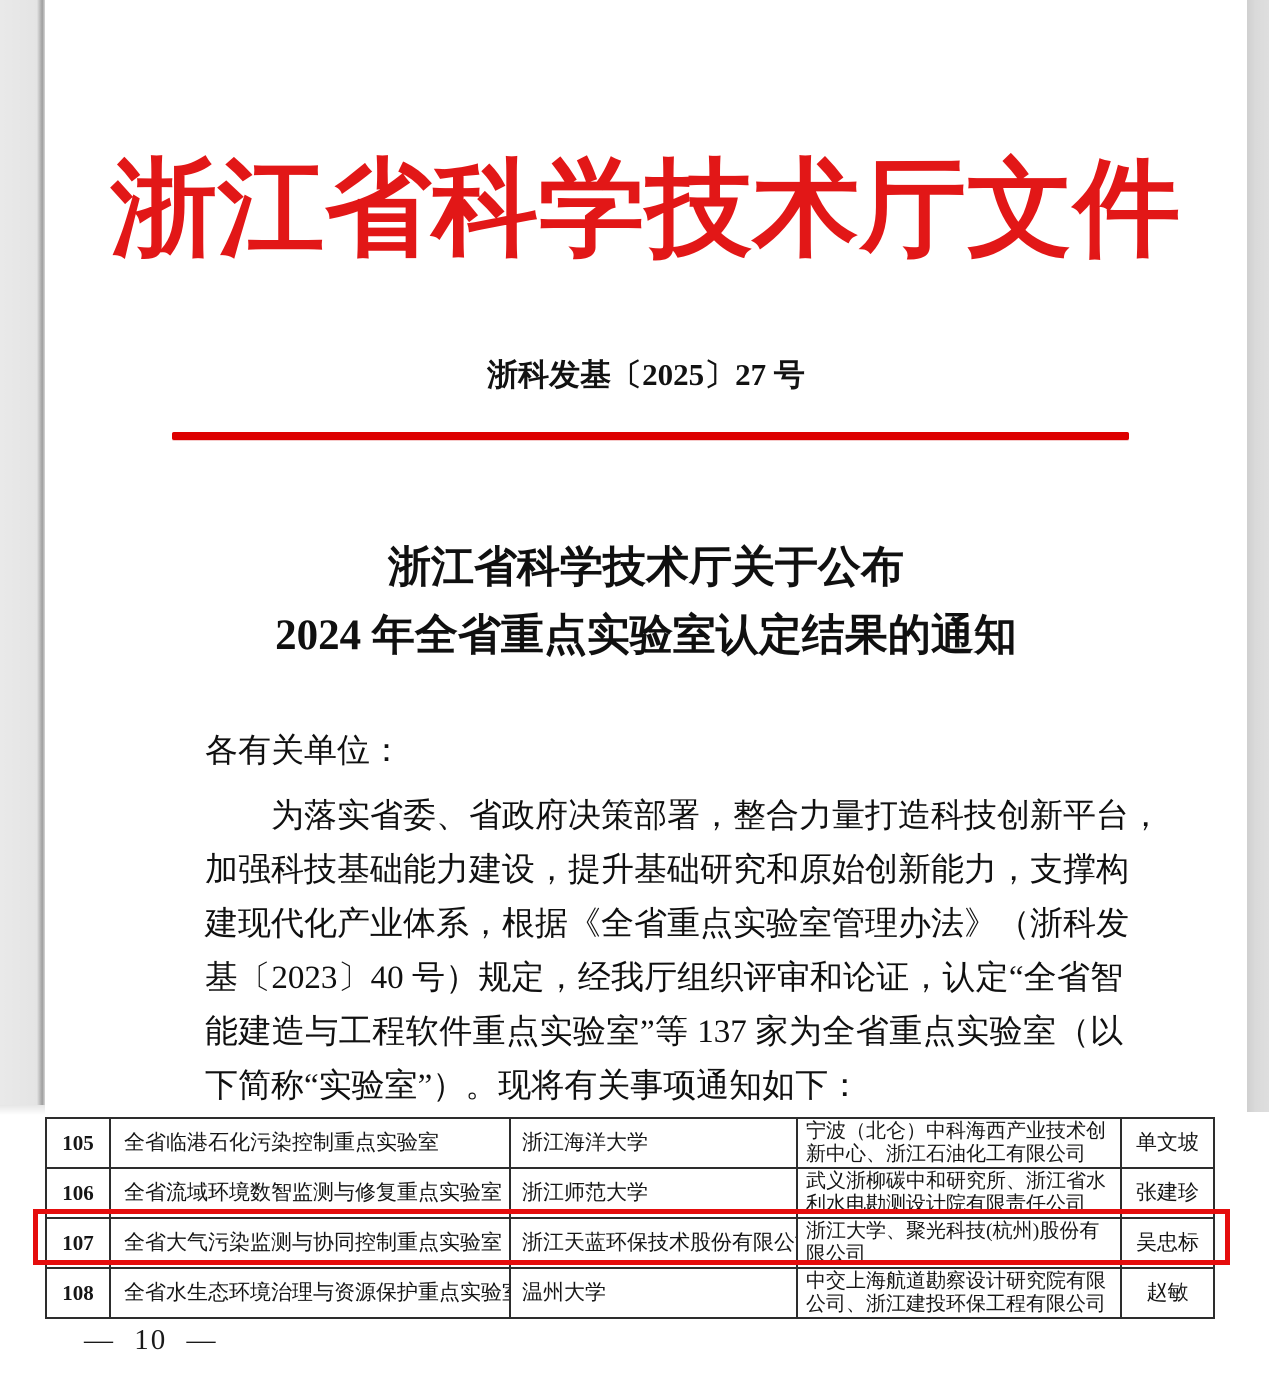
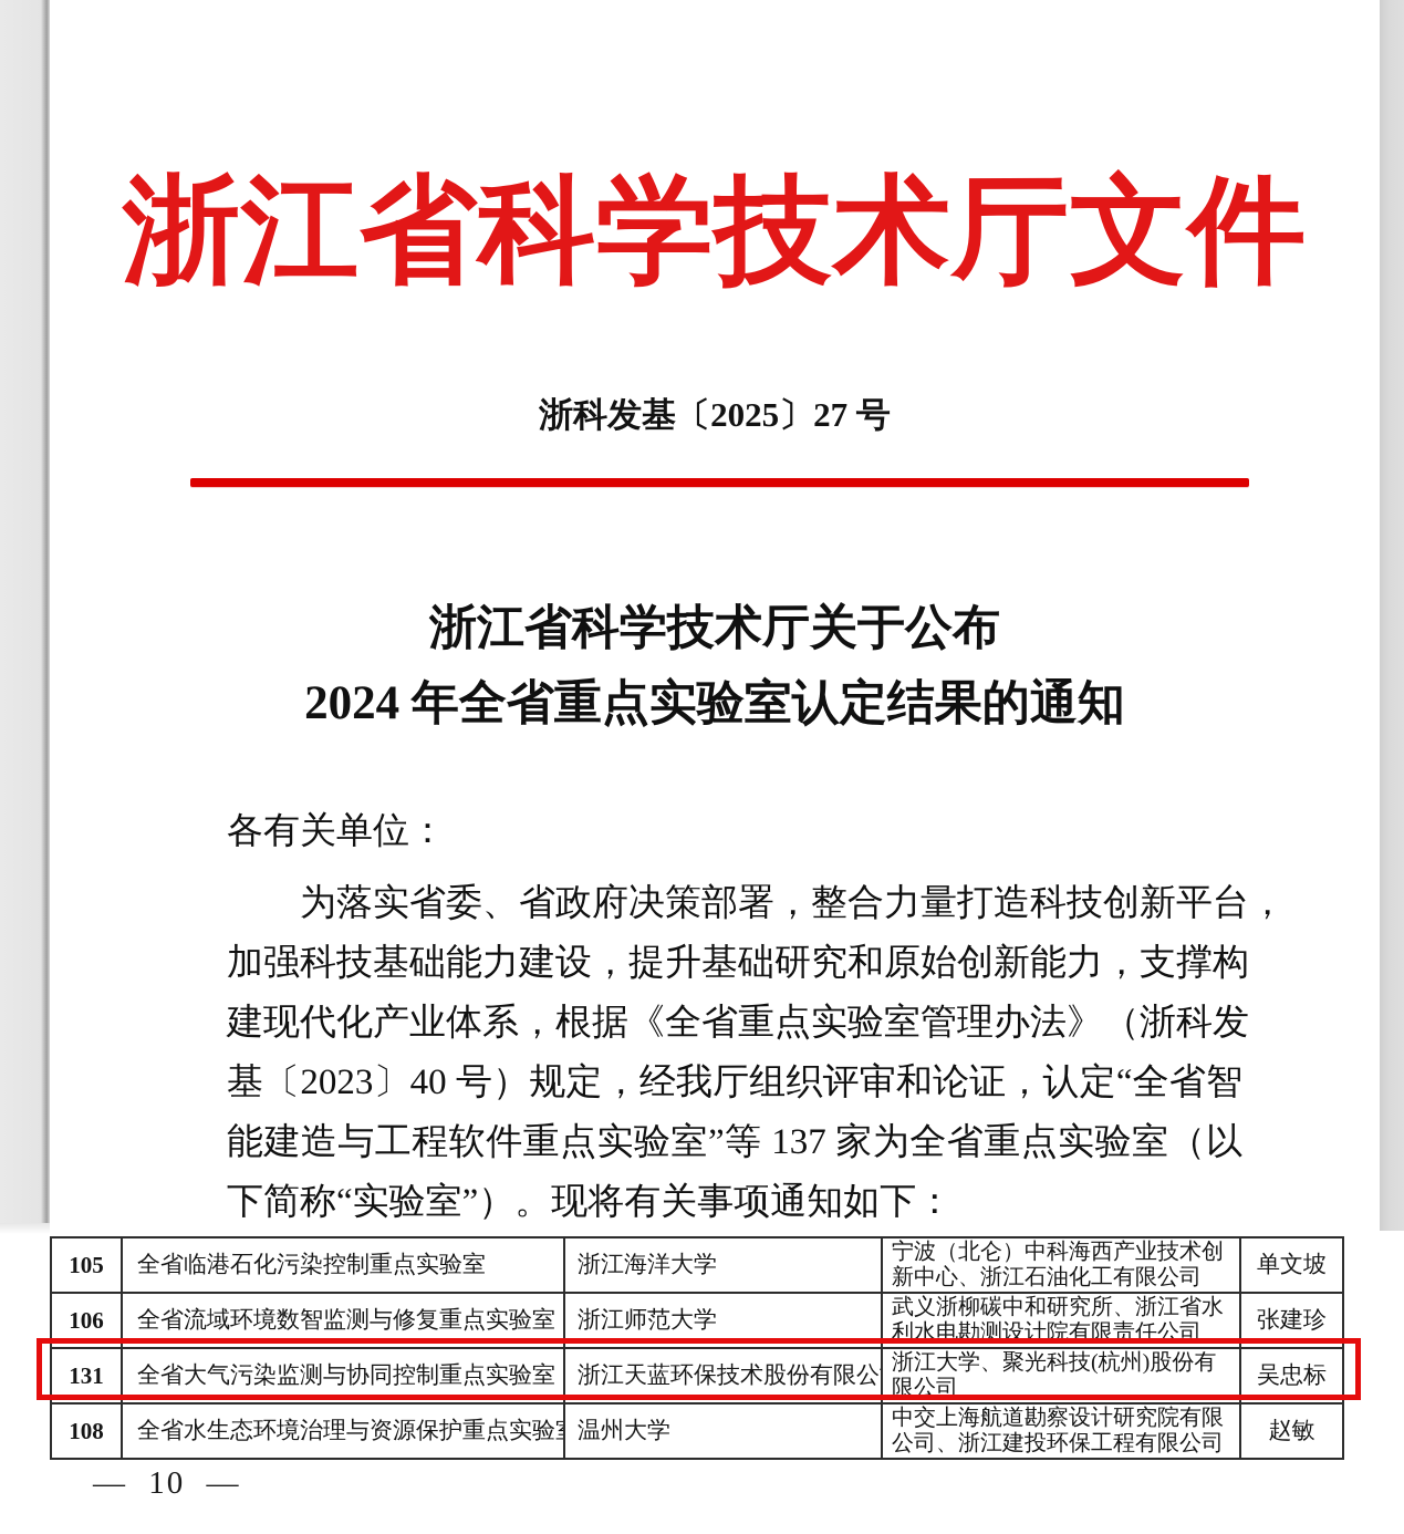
  浙江省科学技术厅文件
  浙科发基〔2025〕27 号
  浙江省科学技术厅关于公布
  2024 年全省重点实验室认定结果的通知
  各有关单位：
  为落实省委、省政府决策部署，整合力量打造科技创新平台，
  加强科技基础能力建设，提升基础研究和原始创新能力，支撑构
  建现代化产业体系，根据《全省重点实验室管理办法》（浙科发
  基〔2023〕40 号）规定，经我厅组织评审和论证，认定“全省智
  能建造与工程软件重点实验室”等 137 家为全省重点实验室（以
  下简称“实验室”）。现将有关事项通知如下：
  105	全省临港石化污染控制重点实验室	浙江海洋大学	宁波（北仑）中科海西产业技术创新中心、浙江石油化工有限公司	单文坡
  106	全省流域环境数智监测与修复重点实验室	浙江师范大学	武义浙柳碳中和研究所、浙江省水利水电勘测设计院有限责任公司	张建珍
- 107	全省大气污染监测与协同控制重点实验室	浙江天蓝环保技术股份有限公	浙江大学、聚光科技(杭州)股份有限公司	吴忠标
+ 131	全省大气污染监测与协同控制重点实验室	浙江天蓝环保技术股份有限公	浙江大学、聚光科技(杭州)股份有限公司	吴忠标
  108	全省水生态环境治理与资源保护重点实验	温州大学	中交上海航道勘察设计研究院有限公司、浙江建投环保工程有限公司	赵敏
  — 10 —
